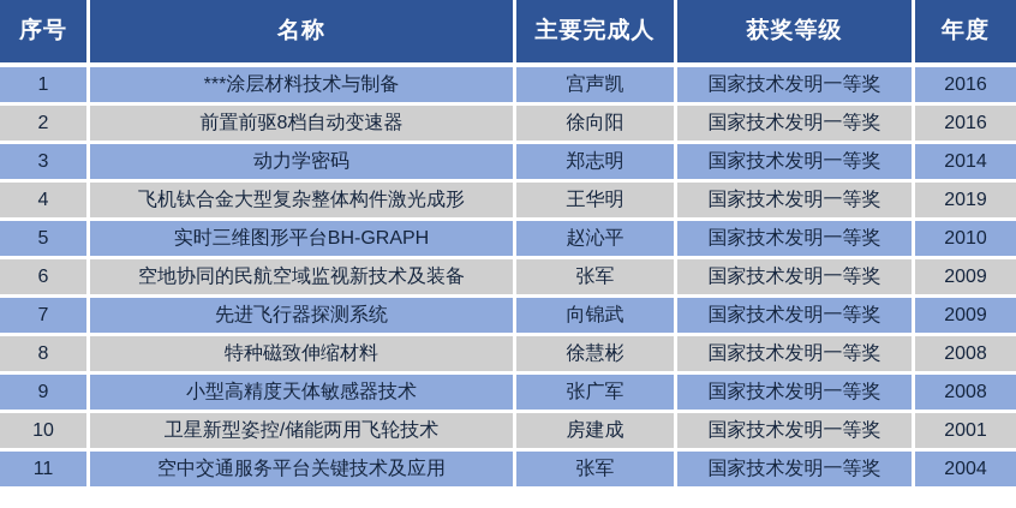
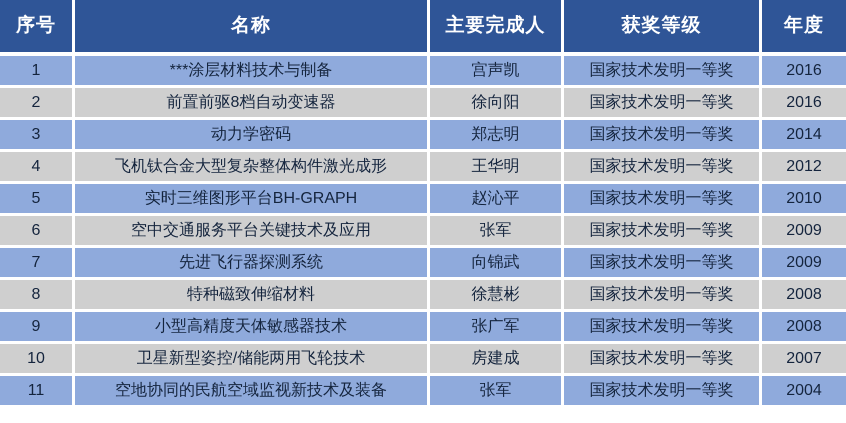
  序号	名称	主要完成人	获奖等级	年度
  1	***涂层材料技术与制备	宫声凯	国家技术发明一等奖	2016
  2	前置前驱8档自动变速器	徐向阳	国家技术发明一等奖	2016
  3	动力学密码	郑志明	国家技术发明一等奖	2014
- 4	飞机钛合金大型复杂整体构件激光成形	王华明	国家技术发明一等奖	2019
+ 4	飞机钛合金大型复杂整体构件激光成形	王华明	国家技术发明一等奖	2012
  5	实时三维图形平台BH-GRAPH	赵沁平	国家技术发明一等奖	2010
- 6	空地协同的民航空域监视新技术及装备	张军	国家技术发明一等奖	2009
+ 6	空中交通服务平台关键技术及应用	张军	国家技术发明一等奖	2009
  7	先进飞行器探测系统	向锦武	国家技术发明一等奖	2009
  8	特种磁致伸缩材料	徐慧彬	国家技术发明一等奖	2008
  9	小型高精度天体敏感器技术	张广军	国家技术发明一等奖	2008
- 10	卫星新型姿控/储能两用飞轮技术	房建成	国家技术发明一等奖	2001
+ 10	卫星新型姿控/储能两用飞轮技术	房建成	国家技术发明一等奖	2007
- 11	空中交通服务平台关键技术及应用	张军	国家技术发明一等奖	2004
+ 11	空地协同的民航空域监视新技术及装备	张军	国家技术发明一等奖	2004
